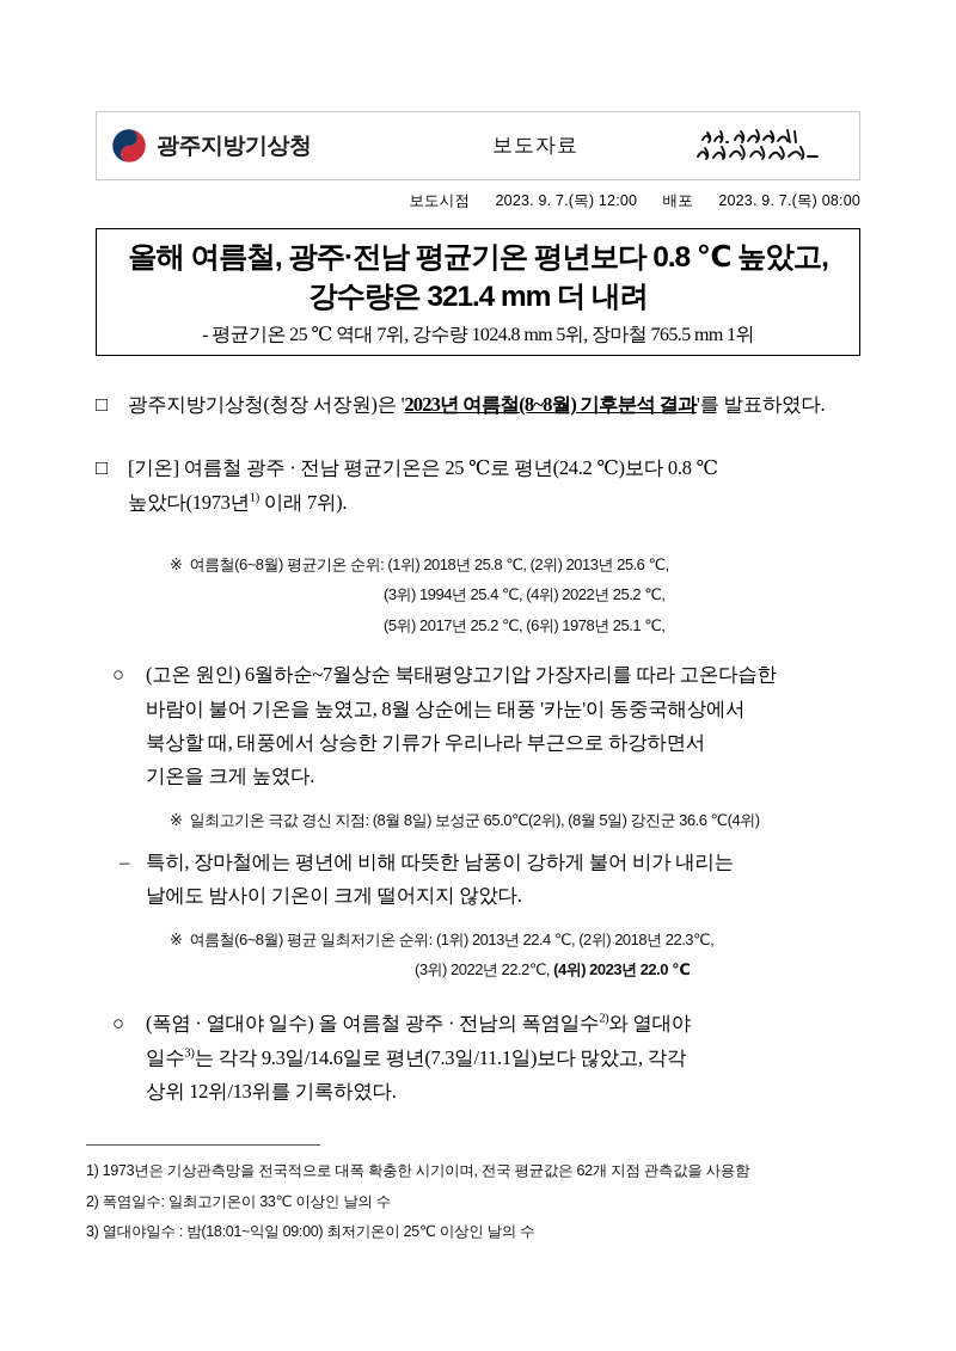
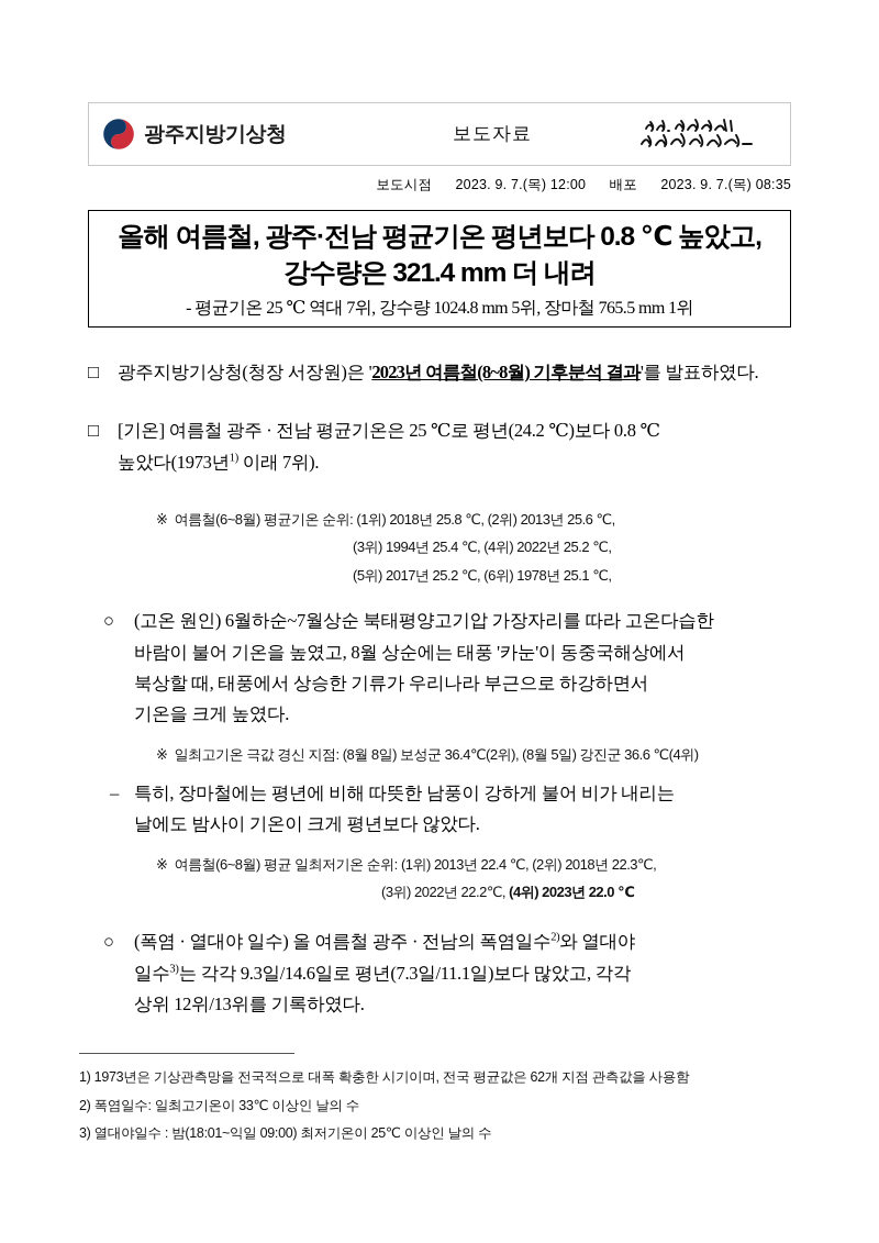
  광주지방기상청
  보도자료
- 보도시점 2023. 9. 7.(목) 12:00 배포 2023. 9. 7.(목) 08:00
+ 보도시점 2023. 9. 7.(목) 12:00 배포 2023. 9. 7.(목) 08:35
  올해 여름철, 광주·전남 평균기온 평년보다 0.8 ℃ 높았고,
  강수량은 321.4 mm 더 내려
  - 평균기온 25 ℃ 역대 7위, 강수량 1024.8 mm 5위, 장마철 765.5 mm 1위
  □
  광주지방기상청(청장 서장원)은 '2023년 여름철(8~8월) 기후분석 결과'를 발표하였다.
  □
  [기온] 여름철 광주 · 전남 평균기온은 25 ℃로 평년(24.2 ℃)보다 0.8 ℃
  높았다(1973년1) 이래 7위).
  ※ 여름철(6~8월) 평균기온 순위: (1위) 2018년 25.8 ℃, (2위) 2013년 25.6 ℃,
  (3위) 1994년 25.4 ℃, (4위) 2022년 25.2 ℃,
  (5위) 2017년 25.2 ℃, (6위) 1978년 25.1 ℃,
  ○
  (고온 원인) 6월하순~7월상순 북태평양고기압 가장자리를 따라 고온다습한
  바람이 불어 기온을 높였고, 8월 상순에는 태풍 '카눈'이 동중국해상에서
  북상할 때, 태풍에서 상승한 기류가 우리나라 부근으로 하강하면서
  기온을 크게 높였다.
- ※ 일최고기온 극값 경신 지점: (8월 8일) 보성군 65.0℃(2위), (8월 5일) 강진군 36.6 ℃(4위)
+ ※ 일최고기온 극값 경신 지점: (8월 8일) 보성군 36.4℃(2위), (8월 5일) 강진군 36.6 ℃(4위)
  –
  특히, 장마철에는 평년에 비해 따뜻한 남풍이 강하게 불어 비가 내리는
- 날에도 밤사이 기온이 크게 떨어지지 않았다.
+ 날에도 밤사이 기온이 크게 평년보다 않았다.
  ※ 여름철(6~8월) 평균 일최저기온 순위: (1위) 2013년 22.4 ℃, (2위) 2018년 22.3℃,
  (3위) 2022년 22.2℃, (4위) 2023년 22.0 ℃
  ○
  (폭염 · 열대야 일수) 올 여름철 광주 · 전남의 폭염일수2)와 열대야
  일수3)는 각각 9.3일/14.6일로 평년(7.3일/11.1일)보다 많았고, 각각
  상위 12위/13위를 기록하였다.
  1) 1973년은 기상관측망을 전국적으로 대폭 확충한 시기이며, 전국 평균값은 62개 지점 관측값을 사용함
  2) 폭염일수: 일최고기온이 33℃ 이상인 날의 수
  3) 열대야일수 : 밤(18:01~익일 09:00) 최저기온이 25℃ 이상인 날의 수
